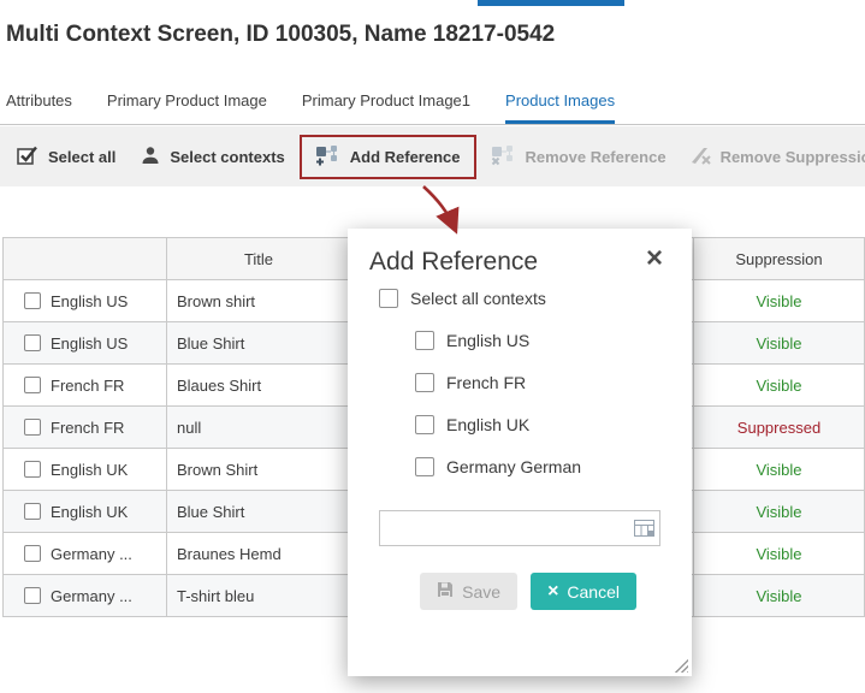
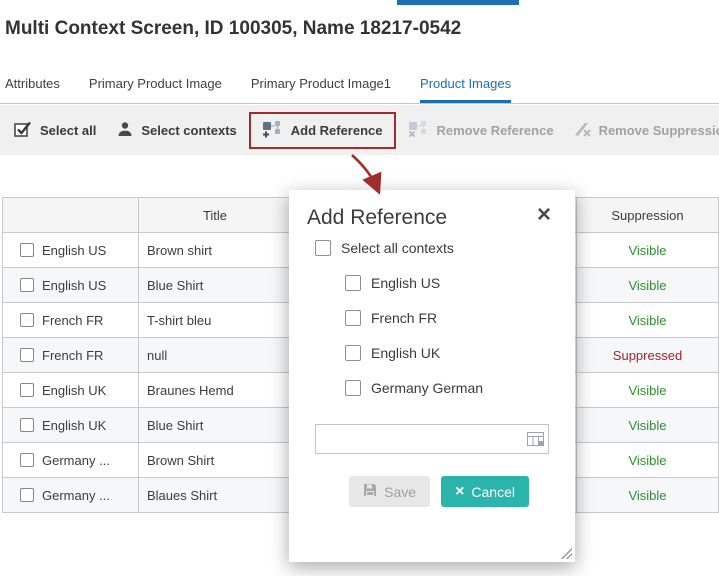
  Multi Context Screen, ID 100305, Name 18217-0542
  Attributes
  Primary Product Image
  Primary Product Image1
  Product Images
  Select all
  Select contexts
  Add Reference
  Remove Reference
  Remove Suppressi
  Title
  Suppression
  English US
  Brown shirt
  Visible
  English US
  Blue Shirt
  Visible
  French FR
- Blaues Shirt
+ T-shirt bleu
  Visible
  French FR
  null
  Suppressed
  English UK
- Brown Shirt
+ Braunes Hemd
  Visible
  English UK
  Blue Shirt
  Visible
  Germany ...
- Braunes Hemd
+ Brown Shirt
  Visible
  Germany ...
- T-shirt bleu
+ Blaues Shirt
  Visible
  Add Reference
  ×
  Select all contexts
  English US
  French FR
  English UK
  Germany German
  Save
  ×
  Cancel
